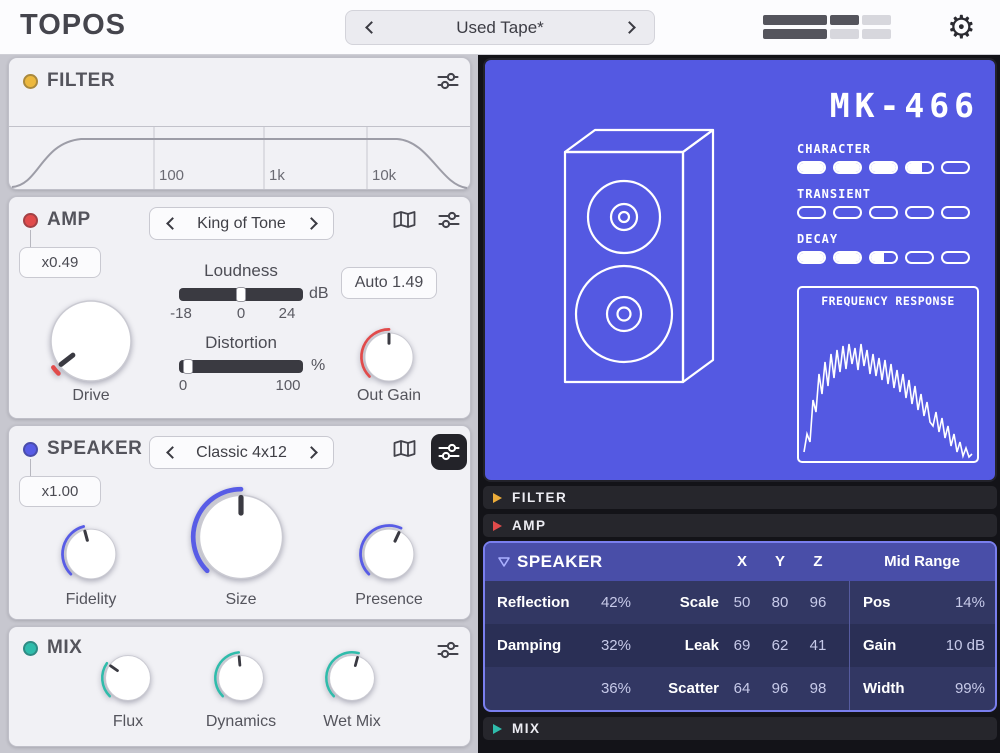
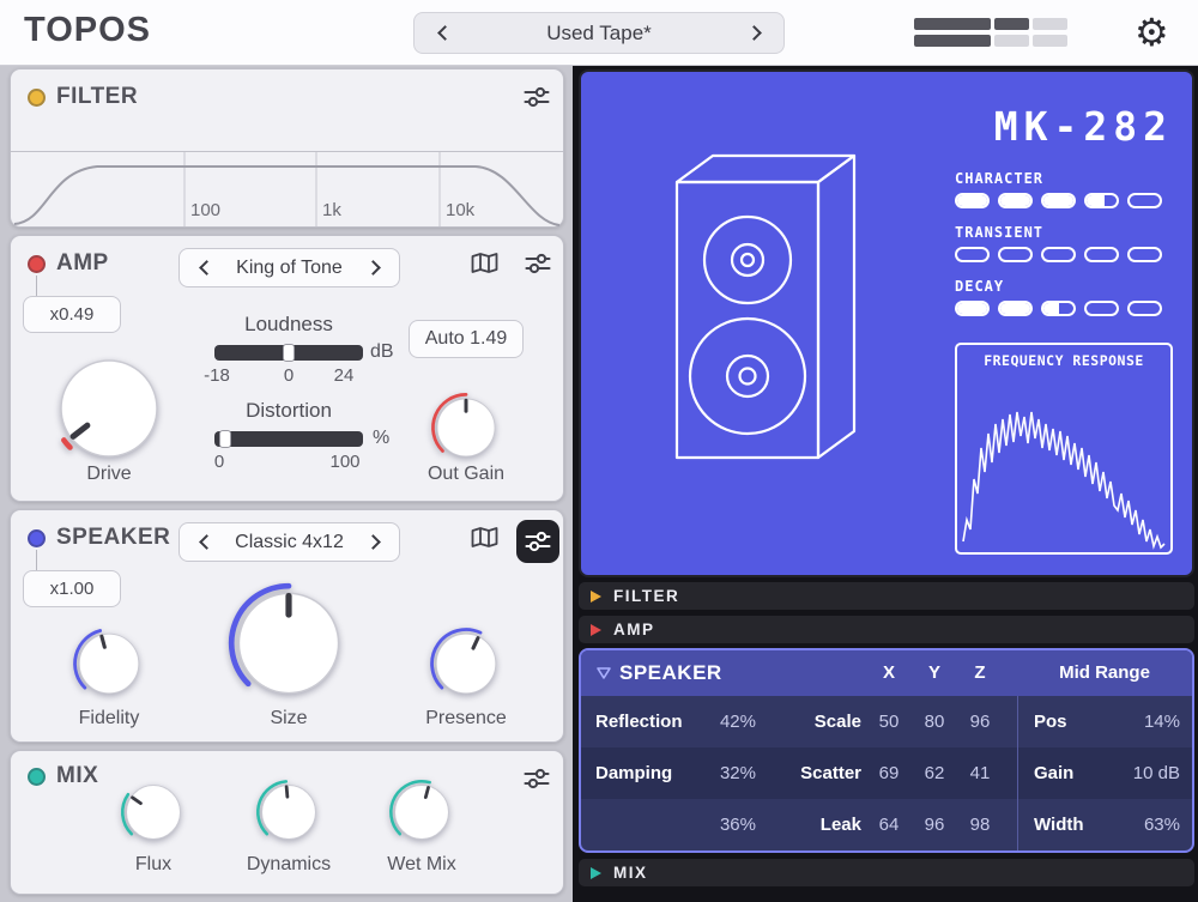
  TOPOS
  Used Tape*
  ⚙
  FILTER
  100
  1k
  10k
  AMP
  King of Tone
  x0.49
  Drive
  Loudness
  dB
  -18
  0
  24
  Distortion
  %
  0
  100
  Auto 1.49
  Out Gain
  SPEAKER
  Classic 4x12
  x1.00
  Fidelity
  Size
  Presence
  MIX
  Flux
  Dynamics
  Wet Mix
- MK-466
+ MK-282
  CHARACTER
  TRANSIENT
  DECAY
  FREQUENCY RESPONSE
  FILTER
  AMP
  SPEAKER
  X
  Y
  Z
  Mid Range
  Reflection
  42%
  Scale
  50
  80
  96
  Pos
  14%
  Damping
  32%
- Leak
+ Scatter
  69
  62
  41
  Gain
  10 dB
  36%
- Scatter
+ Leak
  64
  96
  98
  Width
- 99%
+ 63%
  MIX
